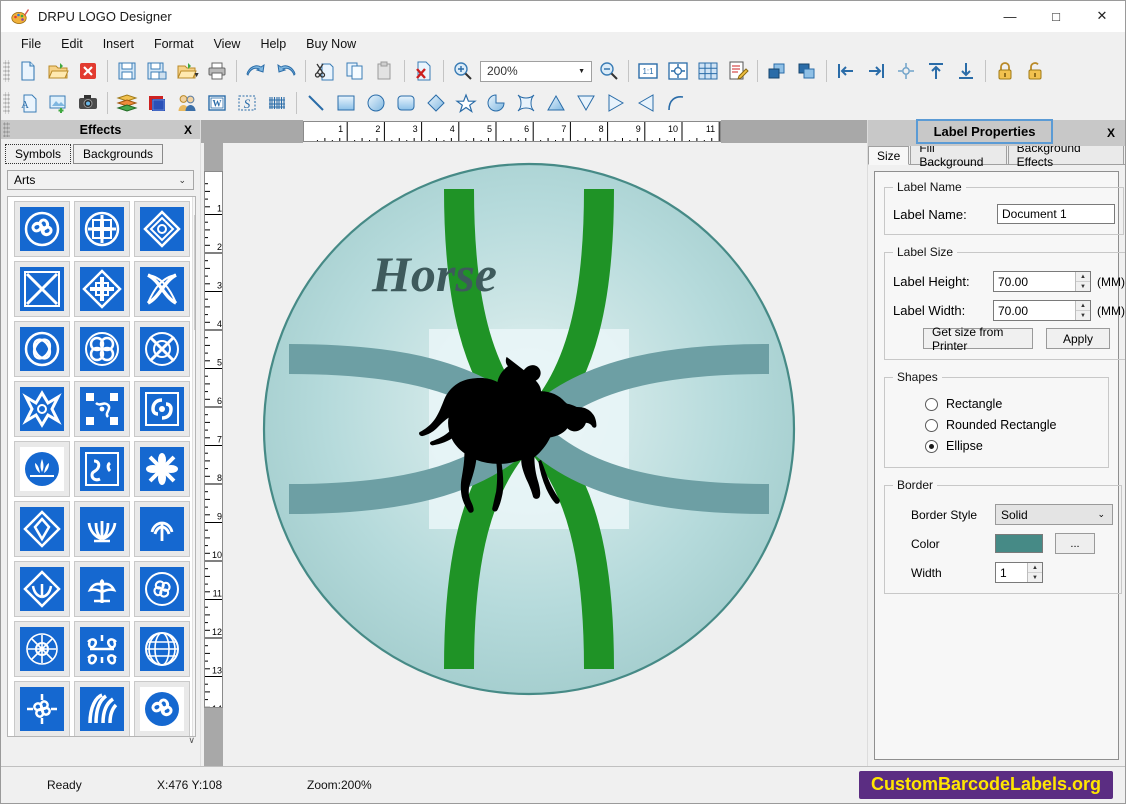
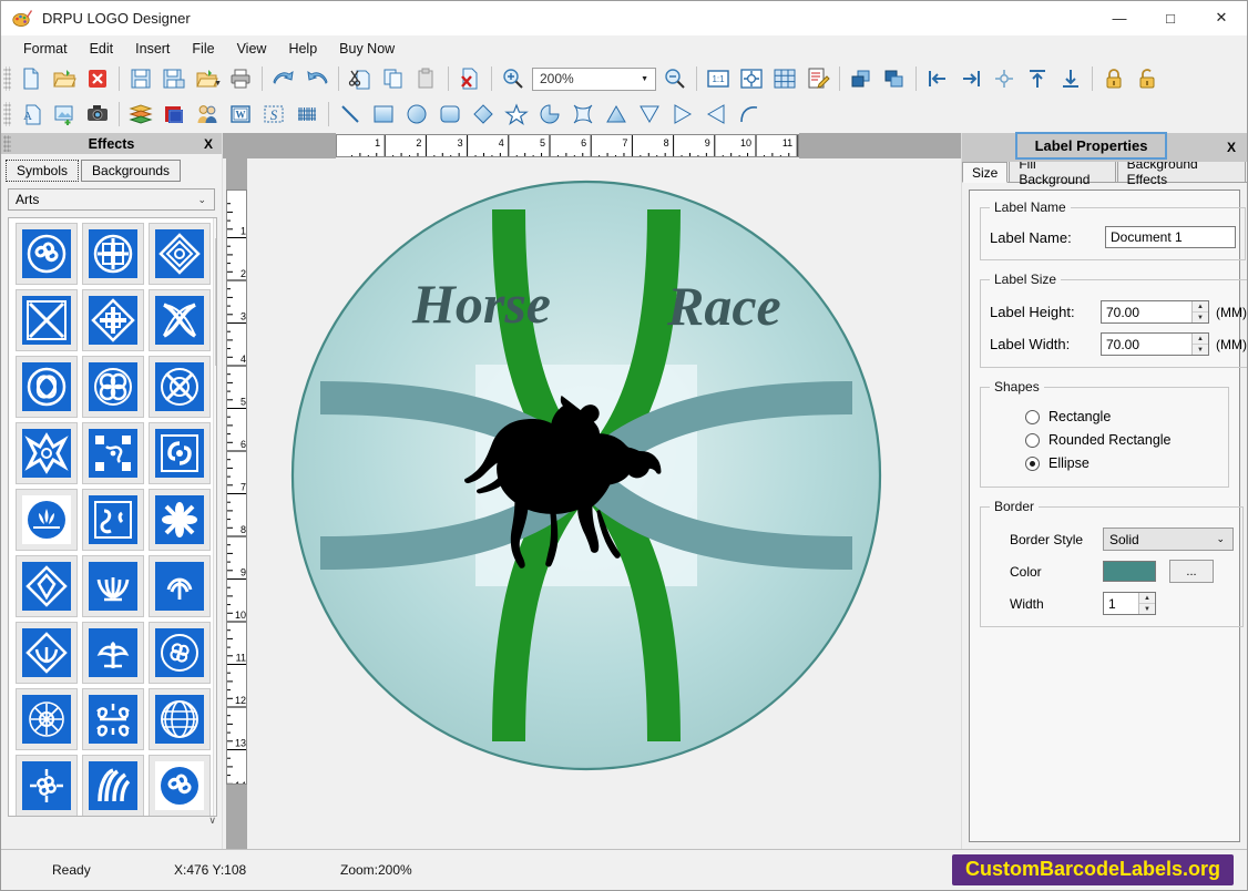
  DRPU LOGO Designer
  —
  □
  ✕
- File
+ Format
  Edit
  Insert
- Format
+ File
  View
  Help
  Buy Now
  200%
  1:1
  A
  W
  S
  Effects
  X
  Symbols
  Backgrounds
  Arts
  ⌄
  ∨
  1
  2
  3
  4
  5
  6
  7
  8
  9
  10
  11
  1
  2
  3
  4
  5
  6
  7
  8
  9
  10
  11
  12
  13
  Horse
+ Race
  Label Properties
  X
  Size
  Fill Background
  Background Effects
  Label Name
  Label Name:
  Document 1
  Label Size
  Label Height:
  70.00
  (MM)
  Label Width:
  70.00
  (MM)
- Get size from Printer
- Apply
  Shapes
  Rectangle
  Rounded Rectangle
  Ellipse
  Border
  Border Style
  Solid
  ⌄
  Color
  ...
  Width
  1
  Ready
  X:476 Y:108
  Zoom:200%
  CustomBarcodeLabels.org
